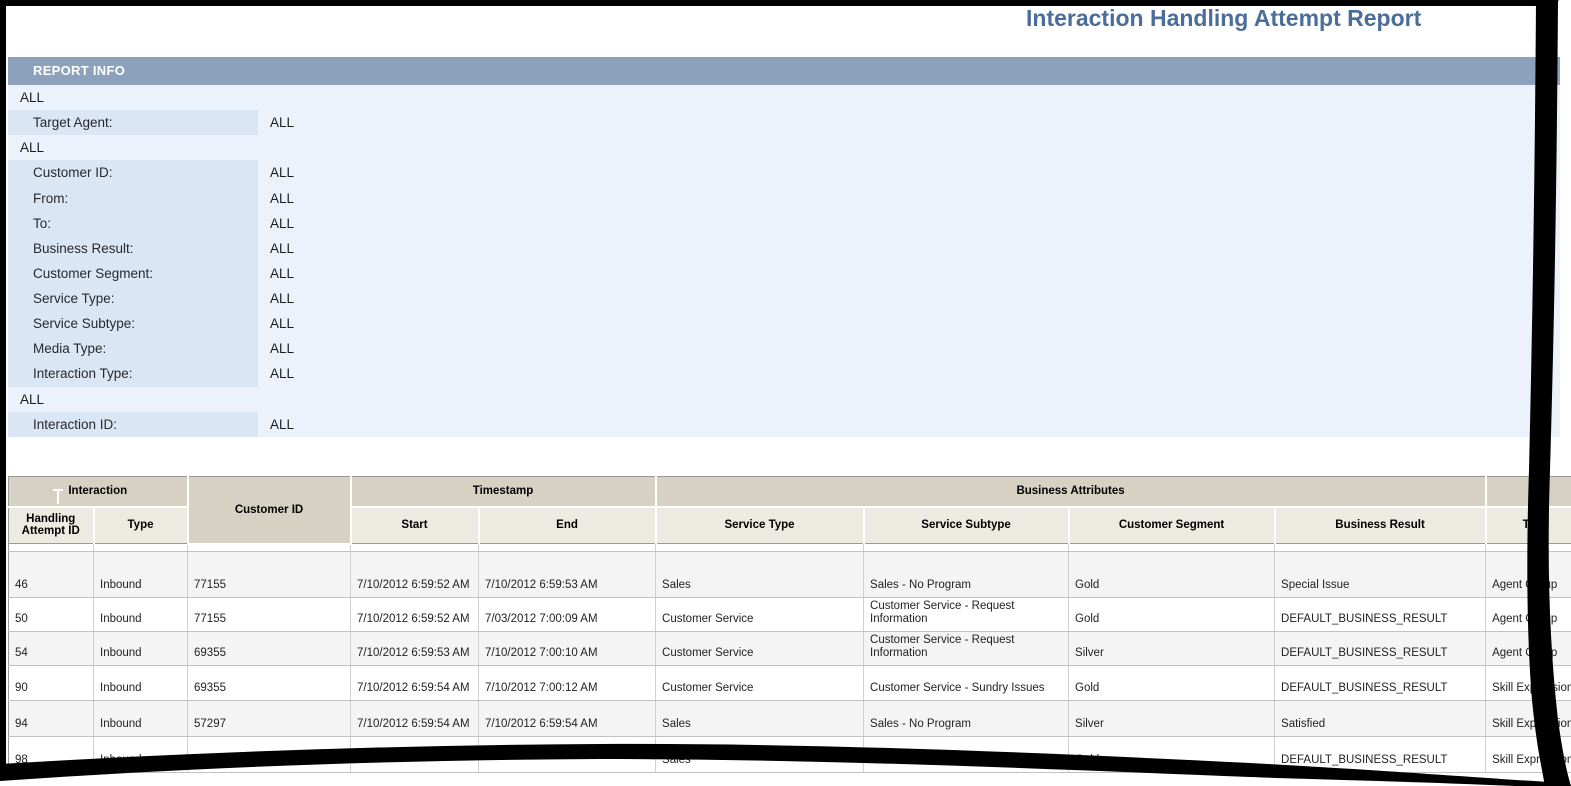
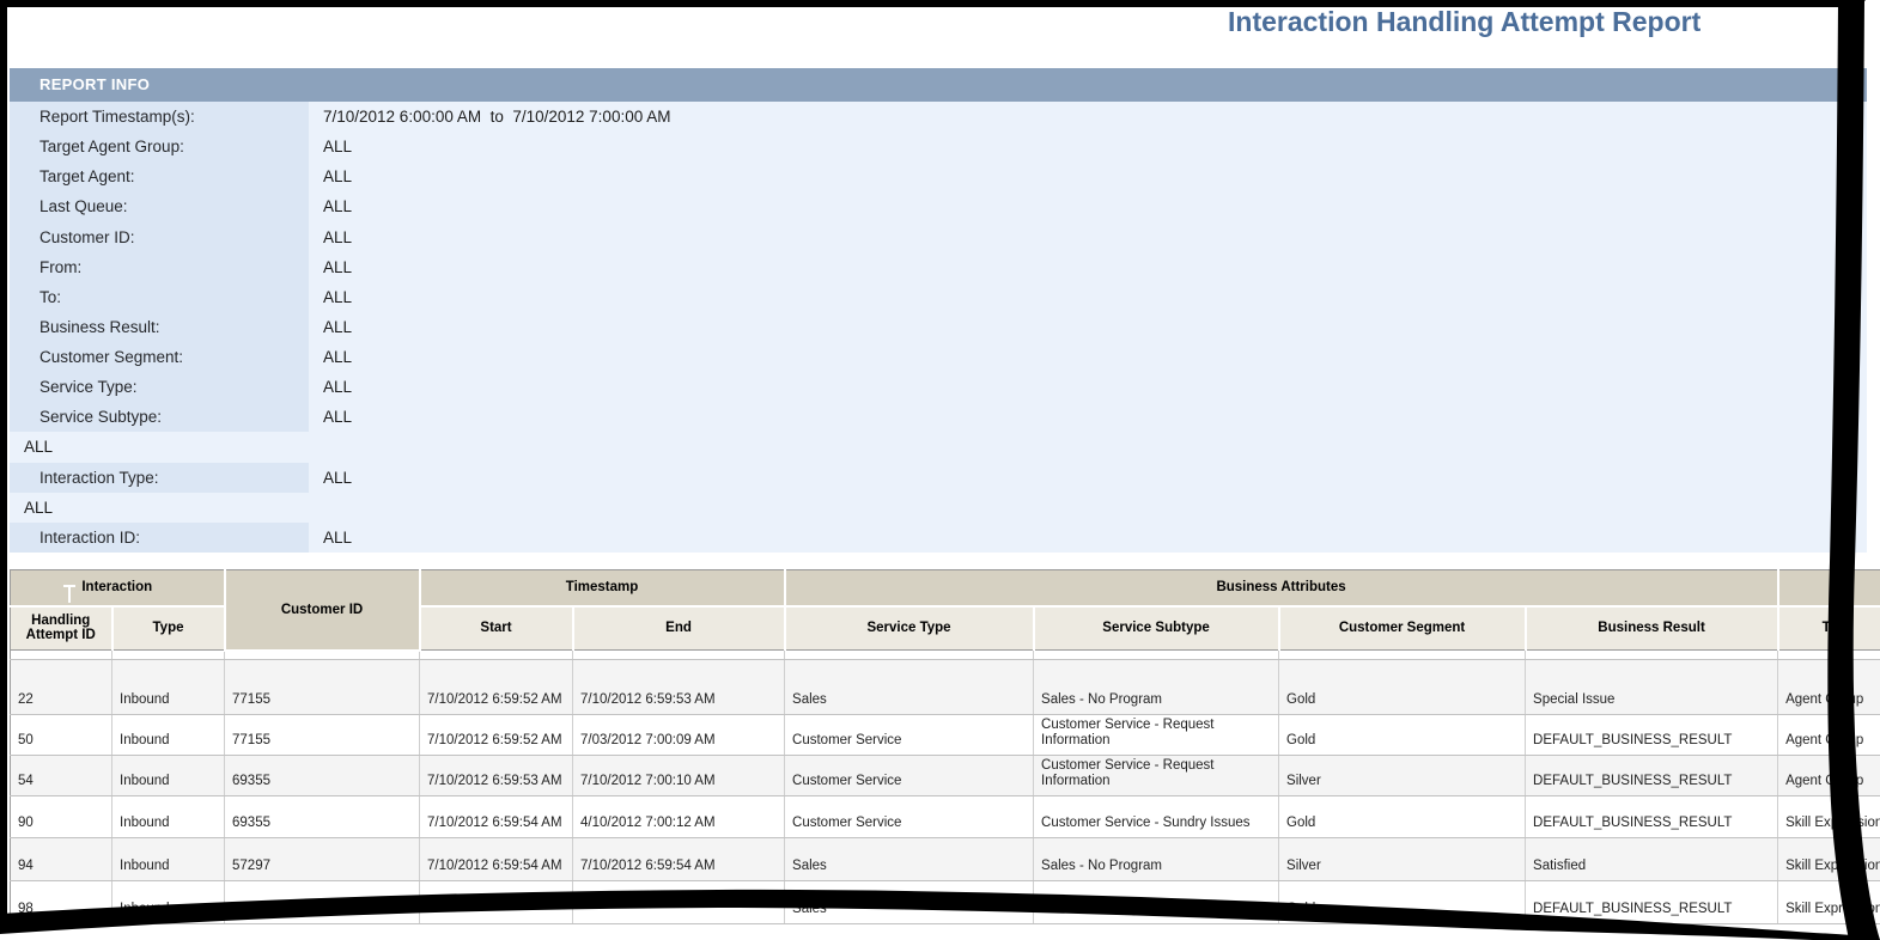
  Interaction Handling Attempt Report
  REPORT INFO
+ Report Timestamp(s):
+ 7/10/2012 6:00:00 AM to 7/10/2012 7:00:00 AM
+ Target Agent Group:
  ALL
  Target Agent:
  ALL
+ Last Queue:
  ALL
  Customer ID:
  ALL
  From:
  ALL
  To:
  ALL
  Business Result:
  ALL
  Customer Segment:
  ALL
  Service Type:
  ALL
  Service Subtype:
  ALL
- Media Type:
  ALL
  Interaction Type:
  ALL
  ALL
  Interaction ID:
  ALL
  Interaction	Customer ID	Timestamp	Business Attributes
  Handling Attempt ID	Type	Start	End	Service Type	Service Subtype	Customer Segment	Business Result	T
- 46	Inbound	77155	7/10/2012 6:59:52 AM	7/10/2012 6:59:53 AM	Sales	Sales - No Program	Gold	Special Issue	Agentp
+ 22	Inbound	77155	7/10/2012 6:59:52 AM	7/10/2012 6:59:53 AM	Sales	Sales - No Program	Gold	Special Issue	Agentp
  50	Inbound	77155	7/10/2012 6:59:52 AM	7/03/2012 7:00:09 AM	Customer Service	Customer Service - Request Information	Gold	DEFAULT_BUSINESS_RESULT	Agentp
  54	Inbound	69355	7/10/2012 6:59:53 AM	7/10/2012 7:00:10 AM	Customer Service	Customer Service - Request Information	Silver	DEFAULT_BUSINESS_RESULT	Agentp
- 90	Inbound	69355	7/10/2012 6:59:54 AM	7/10/2012 7:00:12 AM	Customer Service	Customer Service - Sundry Issues	Gold	DEFAULT_BUSINESS_RESULT	Skill Exsion
+ 90	Inbound	69355	7/10/2012 6:59:54 AM	4/10/2012 7:00:12 AM	Customer Service	Customer Service - Sundry Issues	Gold	DEFAULT_BUSINESS_RESULT	Skill Exsion
  94	Inbound	57297	7/10/2012 6:59:54 AM	7/10/2012 6:59:54 AM	Sales	Sales - No Program	Silver	Satisfied	Skill Expion
